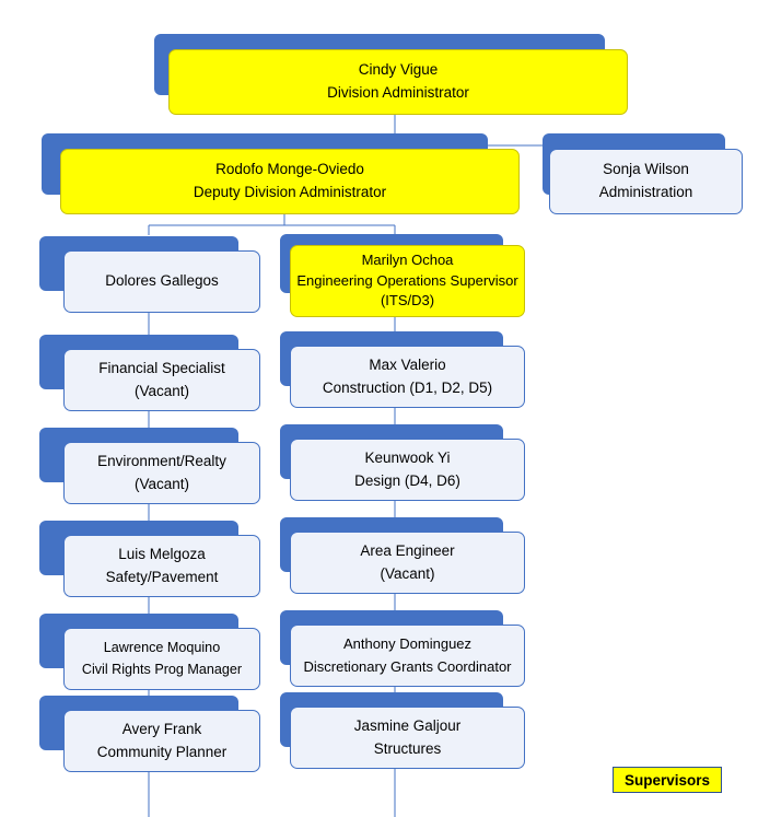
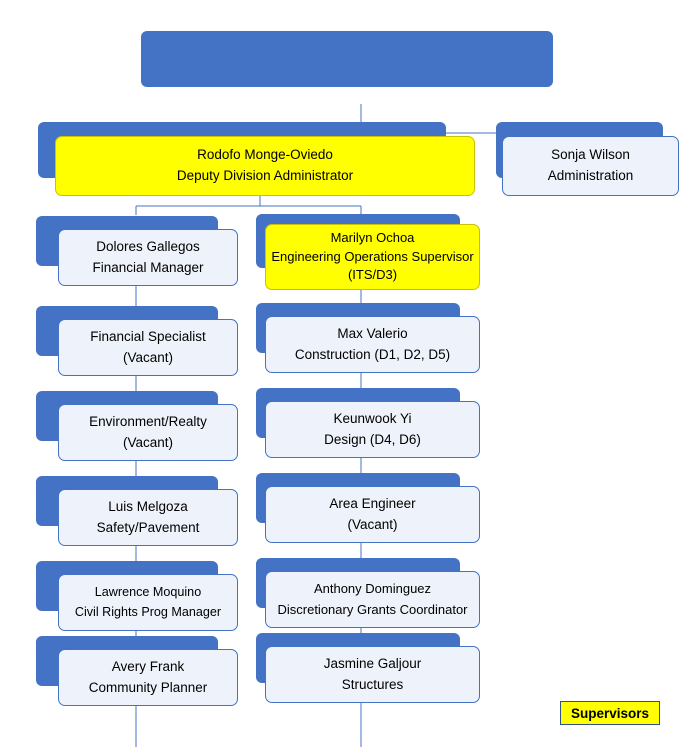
- Cindy Vigue
- Division Administrator
  Rodofo Monge-Oviedo
  Deputy Division Administrator
  Sonja Wilson
  Administration
  Dolores Gallegos
+ Financial Manager
  Marilyn Ochoa
  Engineering Operations Supervisor
  (ITS/D3)
  Financial Specialist
  (Vacant)
  Max Valerio
  Construction (D1, D2, D5)
  Environment/Realty
  (Vacant)
  Keunwook Yi
  Design (D4, D6)
  Luis Melgoza
  Safety/Pavement
  Area Engineer
  (Vacant)
  Lawrence Moquino
  Civil Rights Prog Manager
  Anthony Dominguez
  Discretionary Grants Coordinator
  Avery Frank
  Community Planner
  Jasmine Galjour
  Structures
  Supervisors
